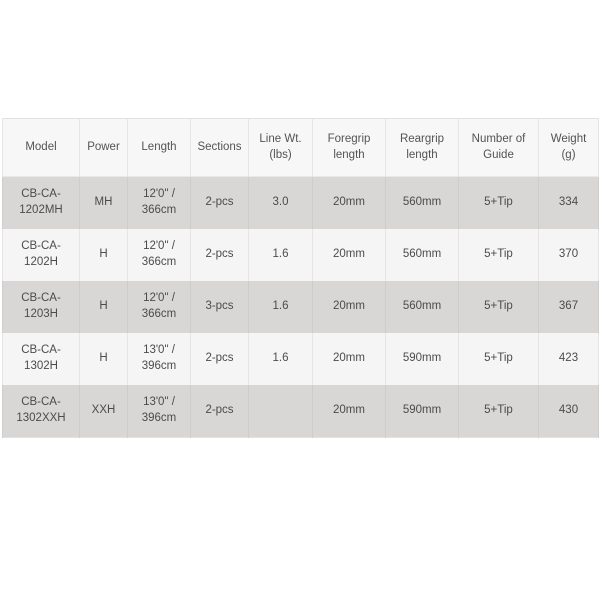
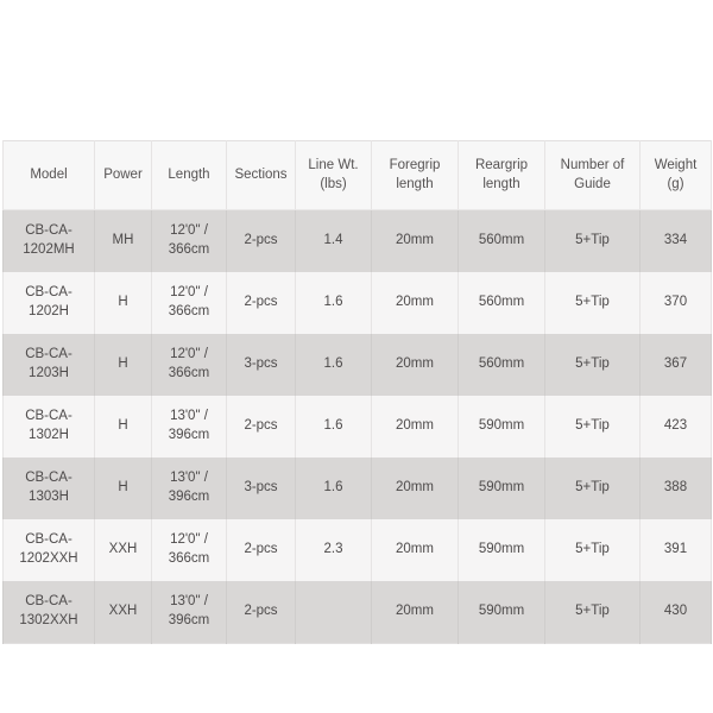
  Model	Power	Length	Sections	Line Wt.(lbs)	Foregriplength	Reargriplength	Number ofGuide	Weight(g)
- CB-CA-1202MH	MH	12'0" /366cm	2-pcs	3.0	20mm	560mm	5+Tip	334
+ CB-CA-1202MH	MH	12'0" /366cm	2-pcs	1.4	20mm	560mm	5+Tip	334
  CB-CA-1202H	H	12'0" /366cm	2-pcs	1.6	20mm	560mm	5+Tip	370
  CB-CA-1203H	H	12'0" /366cm	3-pcs	1.6	20mm	560mm	5+Tip	367
  CB-CA-1302H	H	13'0" /396cm	2-pcs	1.6	20mm	590mm	5+Tip	423
+ CB-CA-1303H	H	13'0" /396cm	3-pcs	1.6	20mm	590mm	5+Tip	388
+ CB-CA-1202XXH	XXH	12'0" /366cm	2-pcs	2.3	20mm	590mm	5+Tip	391
  CB-CA-1302XXH	XXH	13'0" /396cm	2-pcs		20mm	590mm	5+Tip	430
